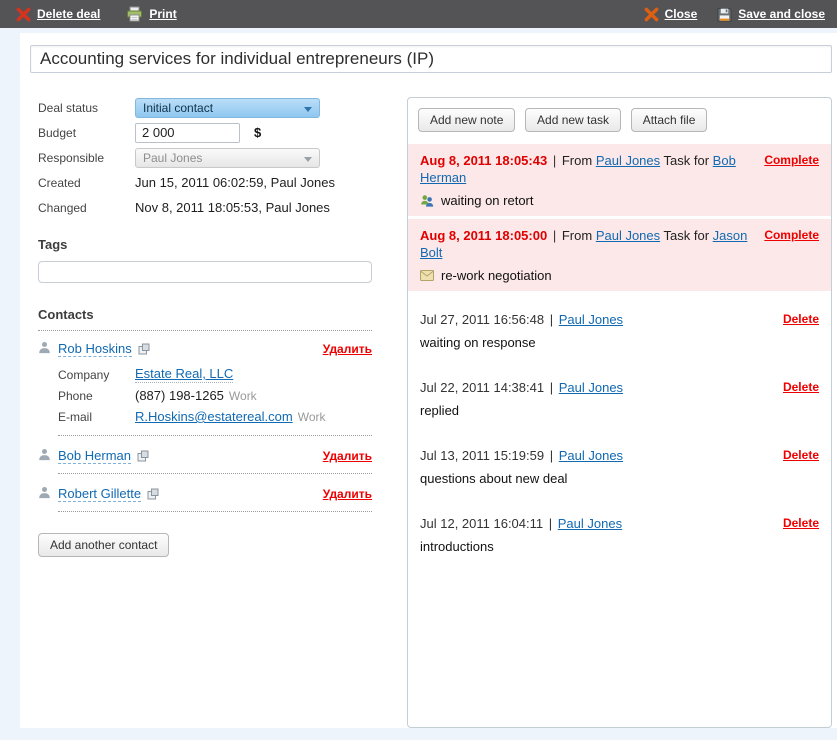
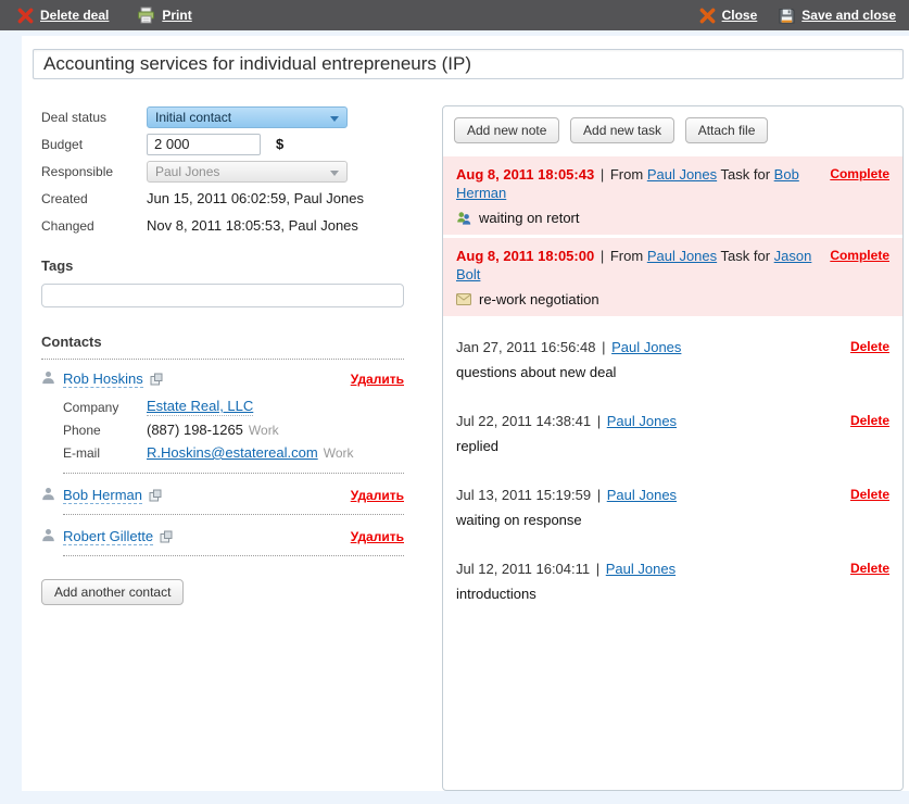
  Delete deal
  Print
  Close
  Save and close
  Accounting services for individual entrepreneurs (IP)
  Deal status
  Initial contact
  Budget
  2 000
  $
  Responsible
  Paul Jones
  Created
  Jun 15, 2011 06:02:59, Paul Jones
  Changed
  Nov 8, 2011 18:05:53, Paul Jones
  Tags
  Contacts
  Rob Hoskins
  Удалить
  Company
  Estate Real, LLC
  Phone
  (887) 198-1265
  Work
  E-mail
  R.Hoskins@estatereal.com
  Work
  Bob Herman
  Удалить
  Robert Gillette
  Удалить
  Add another contact
  Add new note Add new task Attach file
  Complete
  Aug 8, 2011 18:05:43 | From Paul Jones Task for Bob Herman
  waiting on retort
  Complete
  Aug 8, 2011 18:05:00 | From Paul Jones Task for Jason Bolt
  re-work negotiation
  Delete
- Jul 27, 2011 16:56:48 | Paul Jones
+ Jan 27, 2011 16:56:48 | Paul Jones
- waiting on response
+ questions about new deal
  Delete
  Jul 22, 2011 14:38:41 | Paul Jones
  replied
  Delete
  Jul 13, 2011 15:19:59 | Paul Jones
- questions about new deal
+ waiting on response
  Delete
  Jul 12, 2011 16:04:11 | Paul Jones
  introductions
